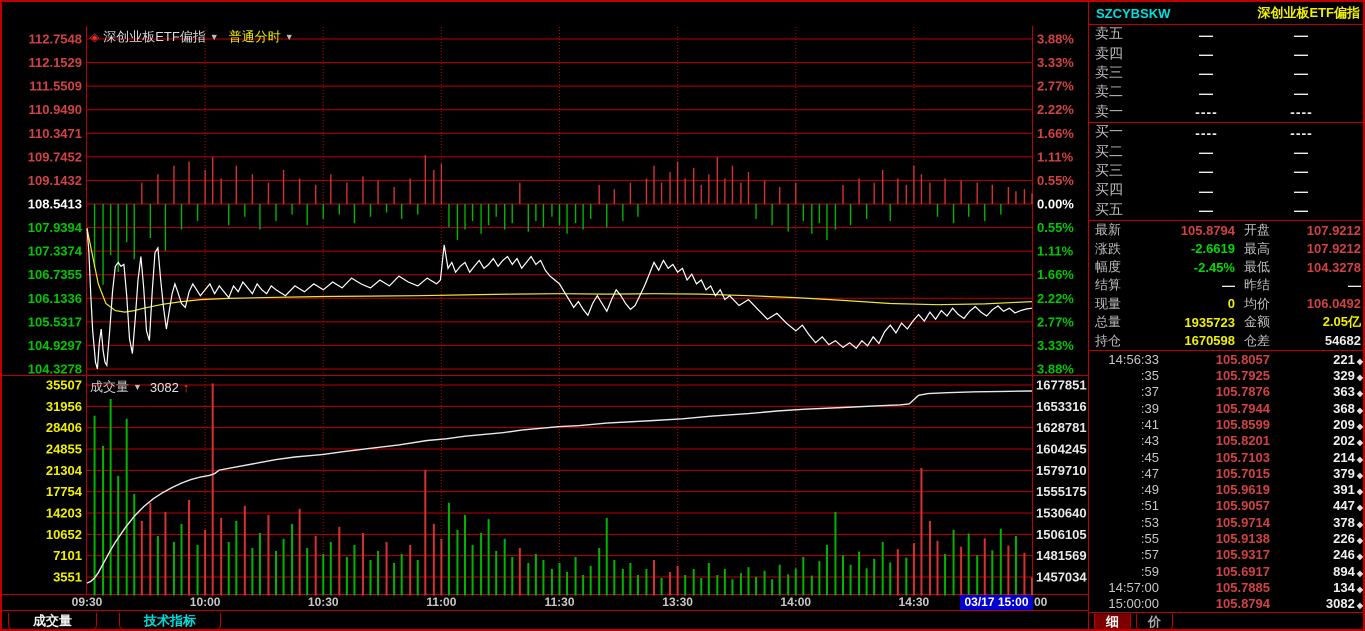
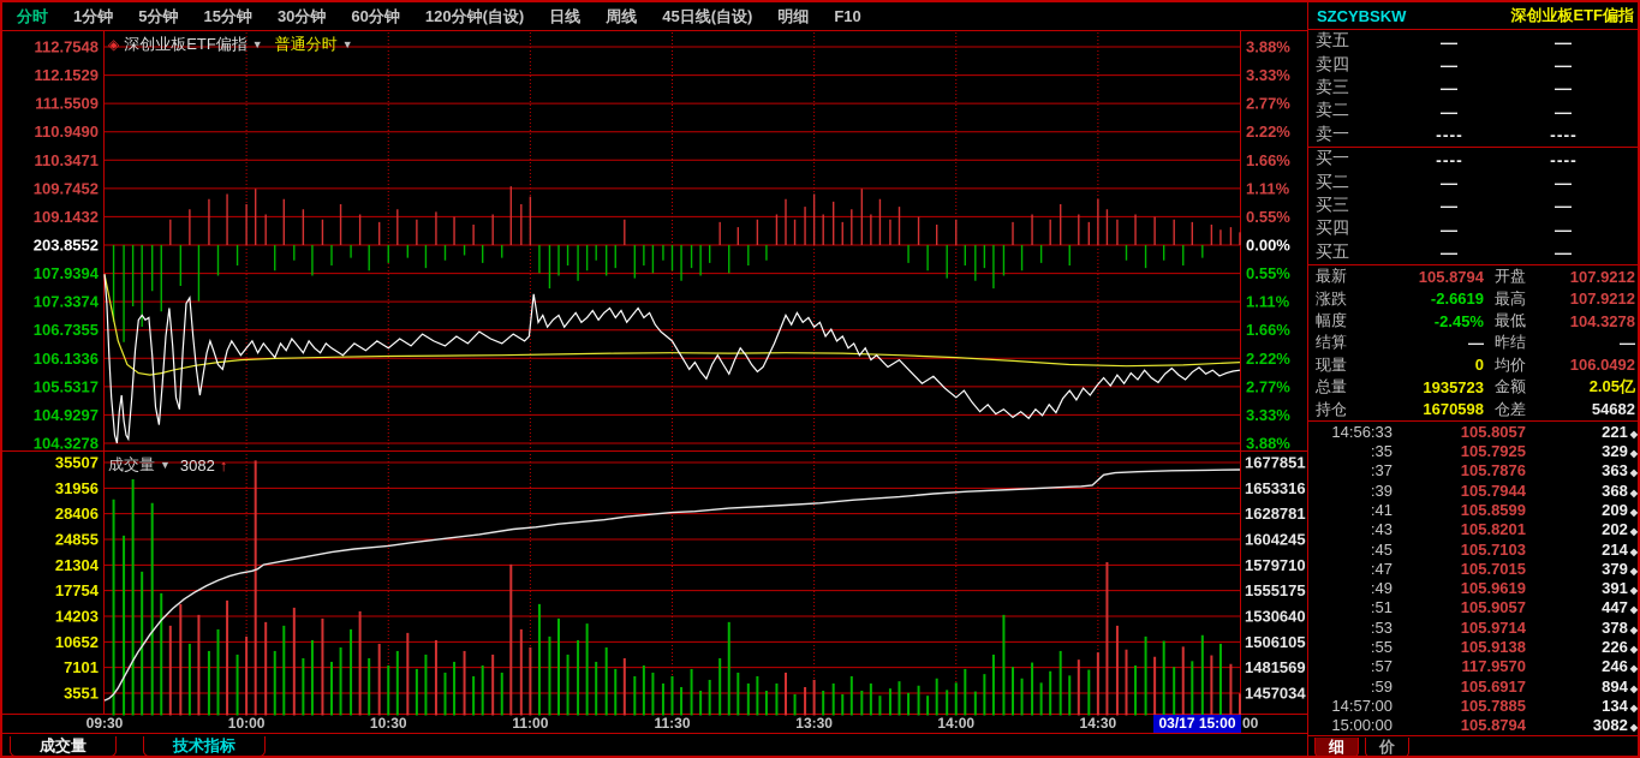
  112.7548
  3.88%
  112.1529
  3.33%
  111.5509
  2.77%
  110.9490
  2.22%
  110.3471
  1.66%
  109.7452
  1.11%
  109.1432
  0.55%
- 108.5413
+ 203.8552
  0.00%
  107.9394
  0.55%
  107.3374
  1.11%
  106.7355
  1.66%
  106.1336
  2.22%
  105.5317
  2.77%
  104.9297
  3.33%
  104.3278
  3.88%
  35507
  1677851
  31956
  1653316
  28406
  1628781
  24855
  1604245
  21304
  1579710
  17754
  1555175
  14203
  1530640
  10652
  1506105
  7101
  1481569
  3551
  1457034
  09:30
  10:00
  10:30
  11:00
  11:30
  13:30
  14:00
  14:30
+ 分时
+ 1分钟
+ 5分钟
+ 15分钟
+ 30分钟
+ 60分钟
+ 120分钟(自设)
+ 日线
+ 周线
+ 45日线(自设)
+ 明细
+ F10
  ◈
  深创业板ETF偏指
  ▼
  普通分时
  ▼
  成交量
  ▼
  3082
  ↑
  03/17 15:00
  成交量
  技术指标
  SZCYBSKW
  深创业板ETF偏指
  卖五
  —
  —
  卖四
  —
  —
  卖三
  —
  —
  卖二
  —
  —
  卖一
  ----
  ----
  买一
  ----
  ----
  买二
  —
  —
  买三
  —
  —
  买四
  —
  —
  买五
  —
  —
  最新
  105.8794
  开盘
  107.9212
  涨跌
  -2.6619
  最高
  107.9212
  幅度
  -2.45%
  最低
  104.3278
  结算
  —
  昨结
  —
  现量
  0
  均价
  106.0492
  总量
  1935723
  金额
  2.05亿
  持仓
  1670598
  仓差
  54682
  14:56:33
  105.8057
  221 ◆
  :35
  105.7925
  329 ◆
  :37
  105.7876
  363 ◆
  :39
  105.7944
  368 ◆
  :41
  105.8599
  209 ◆
  :43
  105.8201
  202 ◆
  :45
  105.7103
  214 ◆
  :47
  105.7015
  379 ◆
  :49
  105.9619
  391 ◆
  :51
  105.9057
  447 ◆
  :53
  105.9714
  378 ◆
  :55
  105.9138
  226 ◆
  :57
- 105.9317
+ 117.9570
  246 ◆
  :59
  105.6917
  894 ◆
  14:57:00
  105.7885
  134 ◆
  15:00:00
  105.8794
  3082 ◆
  细
  价
